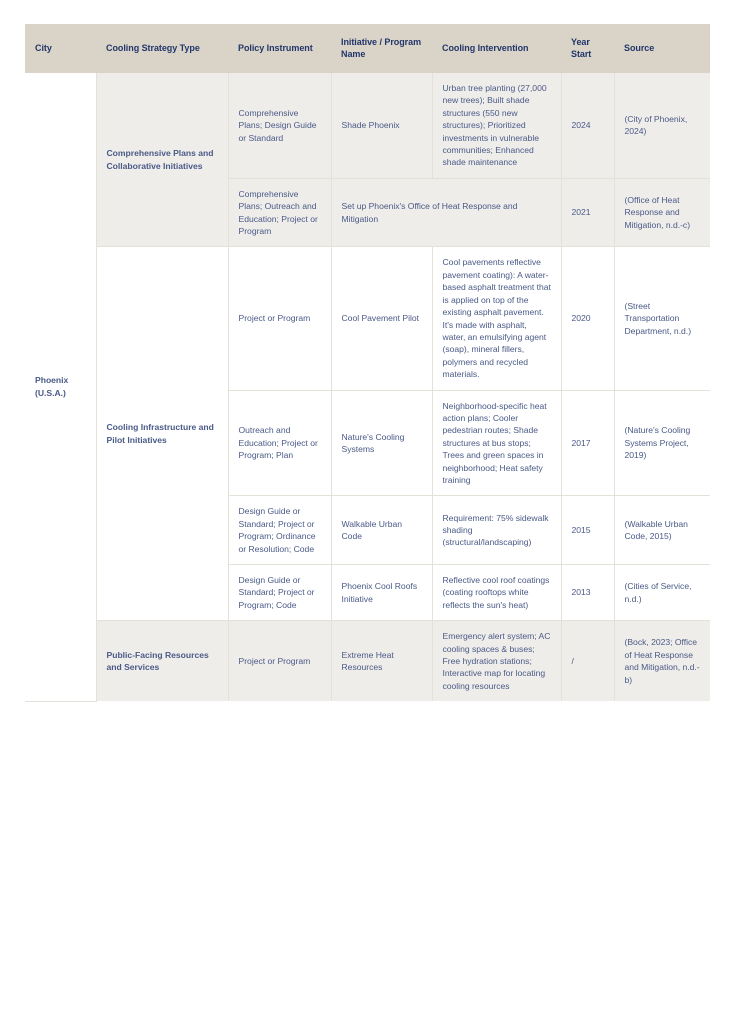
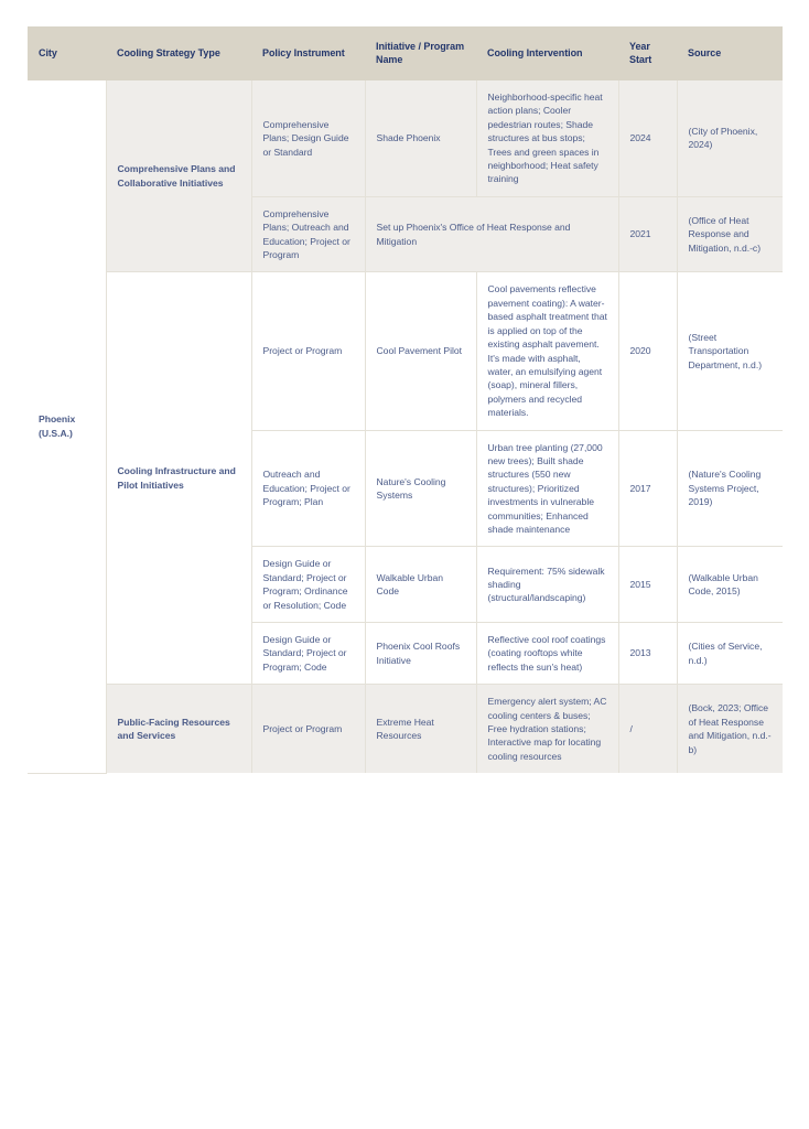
  City	Cooling Strategy Type	Policy Instrument	Initiative / Program Name	Cooling Intervention	Year Start	Source
- Phoenix (U.S.A.)	Comprehensive Plans and Collaborative Initiatives	Comprehensive Plans; Design Guide or Standard	Shade Phoenix	Urban tree planting (27,000 new trees); Built shade structures (550 new structures); Prioritized investments in vulnerable communities; Enhanced shade maintenance	2024	(City of Phoenix, 2024)
+ Phoenix (U.S.A.)	Comprehensive Plans and Collaborative Initiatives	Comprehensive Plans; Design Guide or Standard	Shade Phoenix	Neighborhood-specific heat action plans; Cooler pedestrian routes; Shade structures at bus stops; Trees and green spaces in neighborhood; Heat safety training	2024	(City of Phoenix, 2024)
  Comprehensive Plans; Outreach and Education; Project or Program	Set up Phoenix's Office of Heat Response and Mitigation	2021	(Office of Heat Response and Mitigation, n.d.-c)
  Cooling Infrastructure and Pilot Initiatives	Project or Program	Cool Pavement Pilot	Cool pavements reflective pavement coating): A water-based asphalt treatment that is applied on top of the existing asphalt pavement. It's made with asphalt, water, an emulsifying agent (soap), mineral fillers, polymers and recycled materials.	2020	(Street Transportation Department, n.d.)
- Outreach and Education; Project or Program; Plan	Nature's Cooling Systems	Neighborhood-specific heat action plans; Cooler pedestrian routes; Shade structures at bus stops; Trees and green spaces in neighborhood; Heat safety training	2017	(Nature's Cooling Systems Project, 2019)
+ Outreach and Education; Project or Program; Plan	Nature's Cooling Systems	Urban tree planting (27,000 new trees); Built shade structures (550 new structures); Prioritized investments in vulnerable communities; Enhanced shade maintenance	2017	(Nature's Cooling Systems Project, 2019)
  Design Guide or Standard; Project or Program; Ordinance or Resolution; Code	Walkable Urban Code	Requirement: 75% sidewalk shading (structural/landscaping)	2015	(Walkable Urban Code, 2015)
  Design Guide or Standard; Project or Program; Code	Phoenix Cool Roofs Initiative	Reflective cool roof coatings (coating rooftops white reflects the sun's heat)	2013	(Cities of Service, n.d.)
- Public-Facing Resources and Services	Project or Program	Extreme Heat Resources	Emergency alert system; AC cooling spaces & buses; Free hydration stations; Interactive map for locating cooling resources	/	(Bock, 2023; Office of Heat Response and Mitigation, n.d.-b)
+ Public-Facing Resources and Services	Project or Program	Extreme Heat Resources	Emergency alert system; AC cooling centers & buses; Free hydration stations; Interactive map for locating cooling resources	/	(Bock, 2023; Office of Heat Response and Mitigation, n.d.-b)
